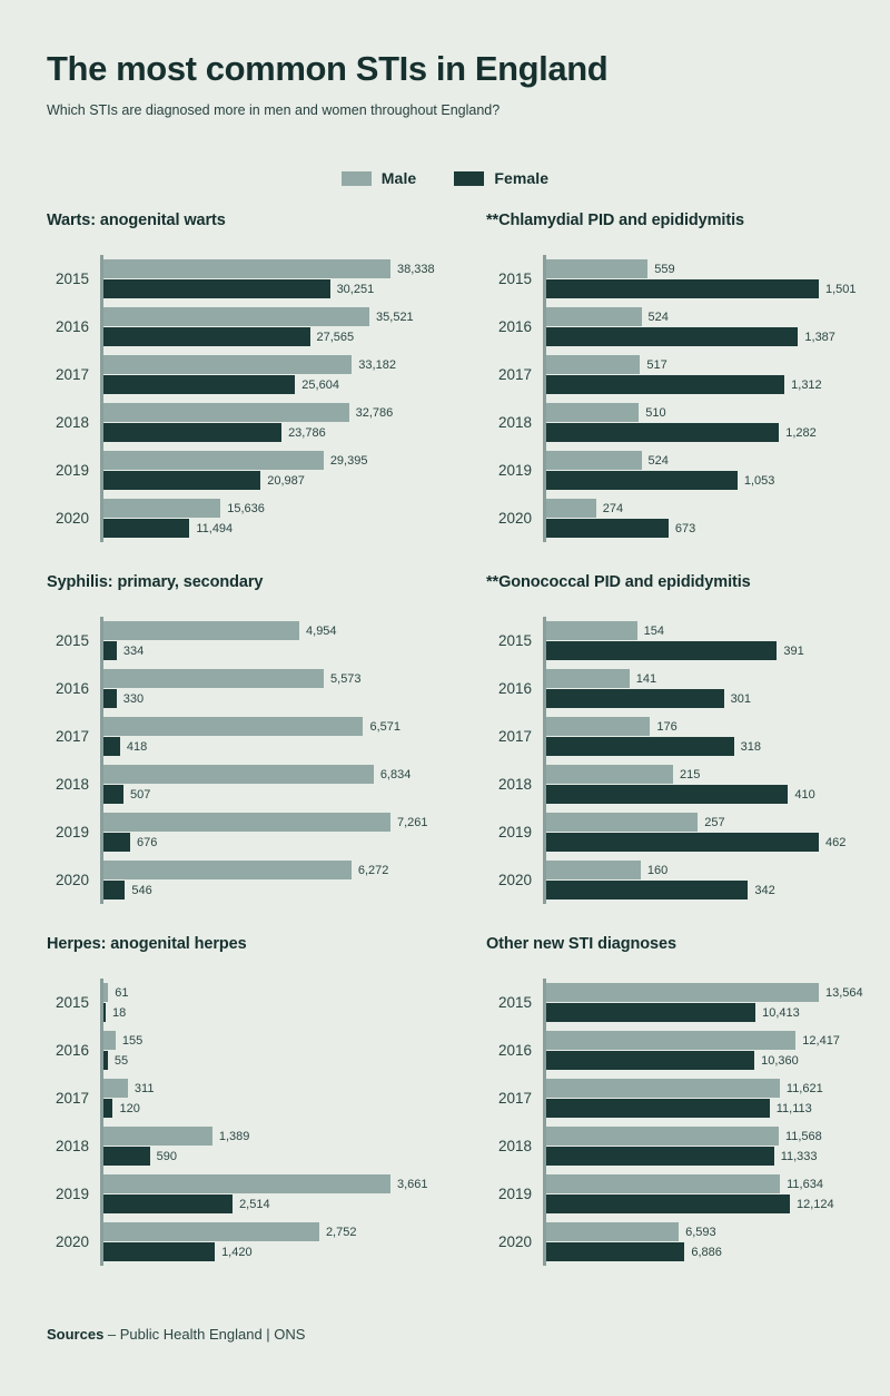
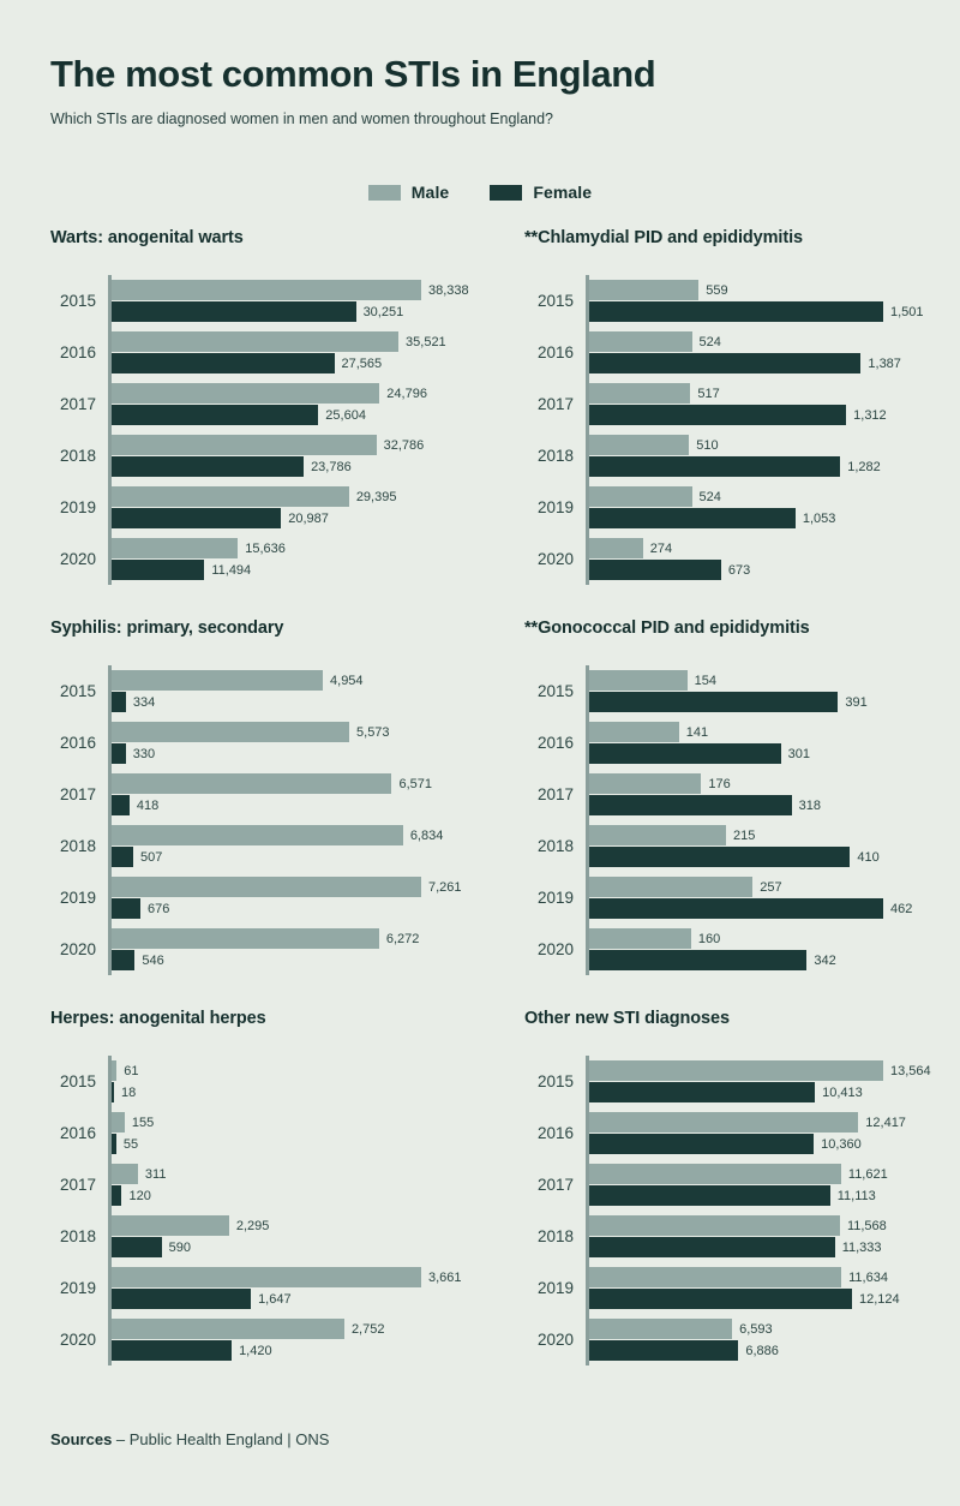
  The most common STIs in England
- Which STIs are diagnosed more in men and women throughout England?
+ Which STIs are diagnosed women in men and women throughout England?
  Male
  Female
  Warts: anogenital warts
  2015
  38,338
  30,251
  2016
  35,521
  27,565
  2017
- 33,182
+ 24,796
  25,604
  2018
  32,786
  23,786
  2019
  29,395
  20,987
  2020
  15,636
  11,494
  **Chlamydial PID and epididymitis
  2015
  559
  1,501
  2016
  524
  1,387
  2017
  517
  1,312
  2018
  510
  1,282
  2019
  524
  1,053
  2020
  274
  673
  Syphilis: primary, secondary
  2015
  4,954
  334
  2016
  5,573
  330
  2017
  6,571
  418
  2018
  6,834
  507
  2019
  7,261
  676
  2020
  6,272
  546
  **Gonococcal PID and epididymitis
  2015
  154
  391
  2016
  141
  301
  2017
  176
  318
  2018
  215
  410
  2019
  257
  462
  2020
  160
  342
  Herpes: anogenital herpes
  2015
  61
  18
  2016
  155
  55
  2017
  311
  120
  2018
- 1,389
+ 2,295
  590
  2019
  3,661
- 2,514
+ 1,647
  2020
  2,752
  1,420
  Other new STI diagnoses
  2015
  13,564
  10,413
  2016
  12,417
  10,360
  2017
  11,621
  11,113
  2018
  11,568
  11,333
  2019
  11,634
  12,124
  2020
  6,593
  6,886
  Sources – Public Health England | ONS
